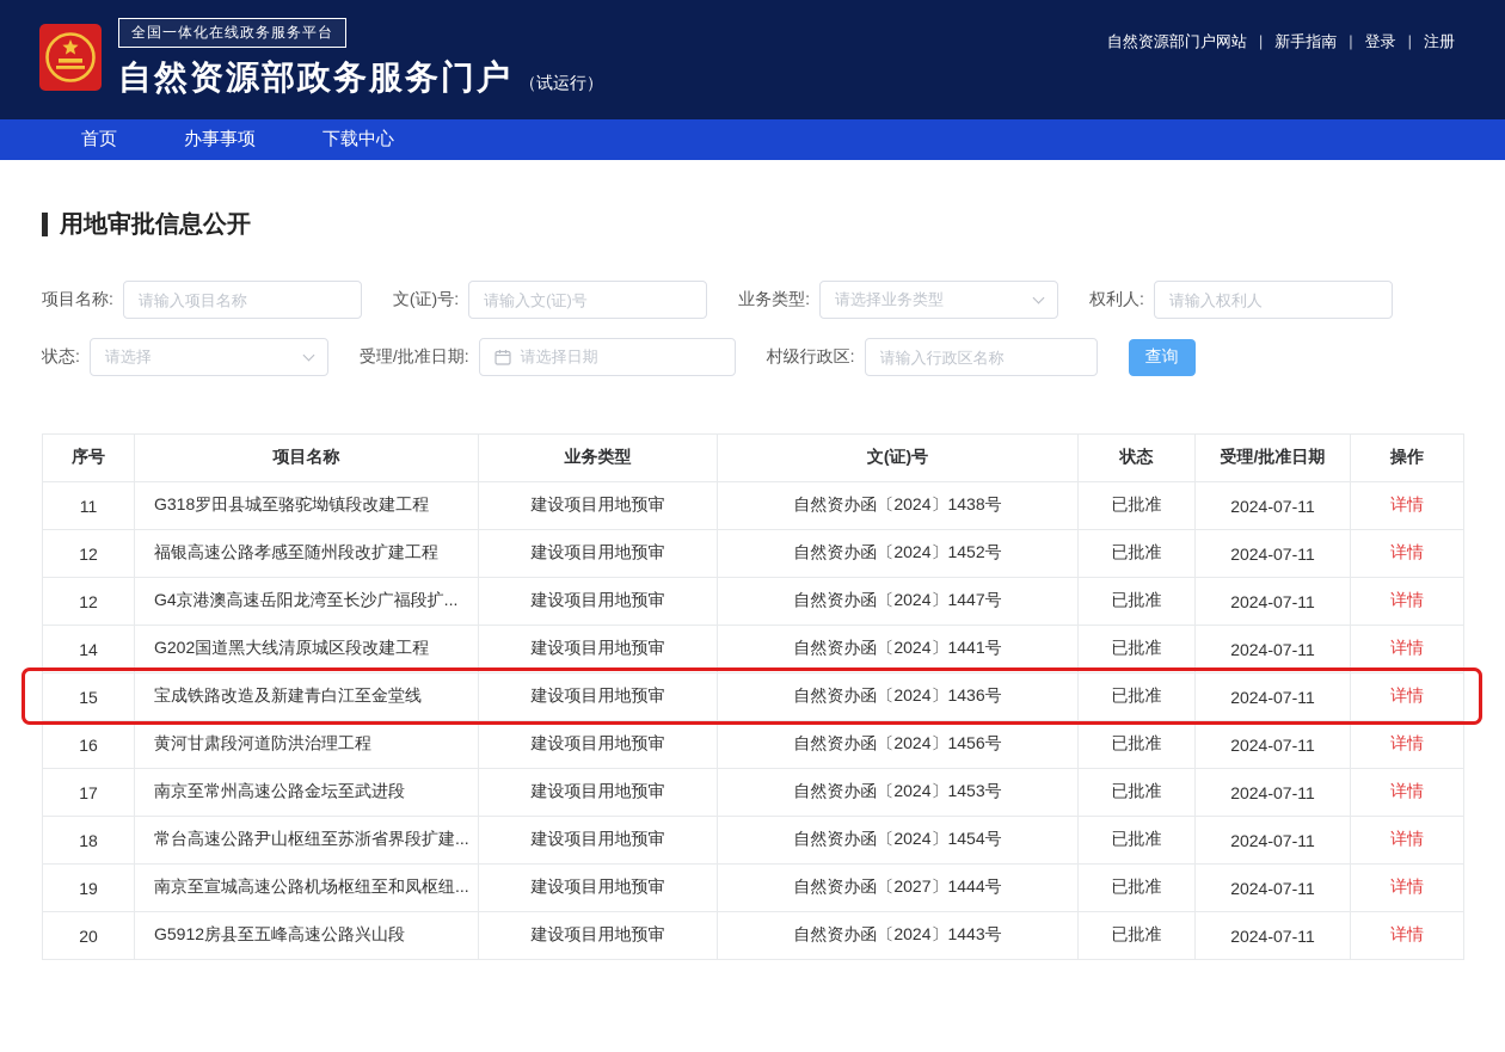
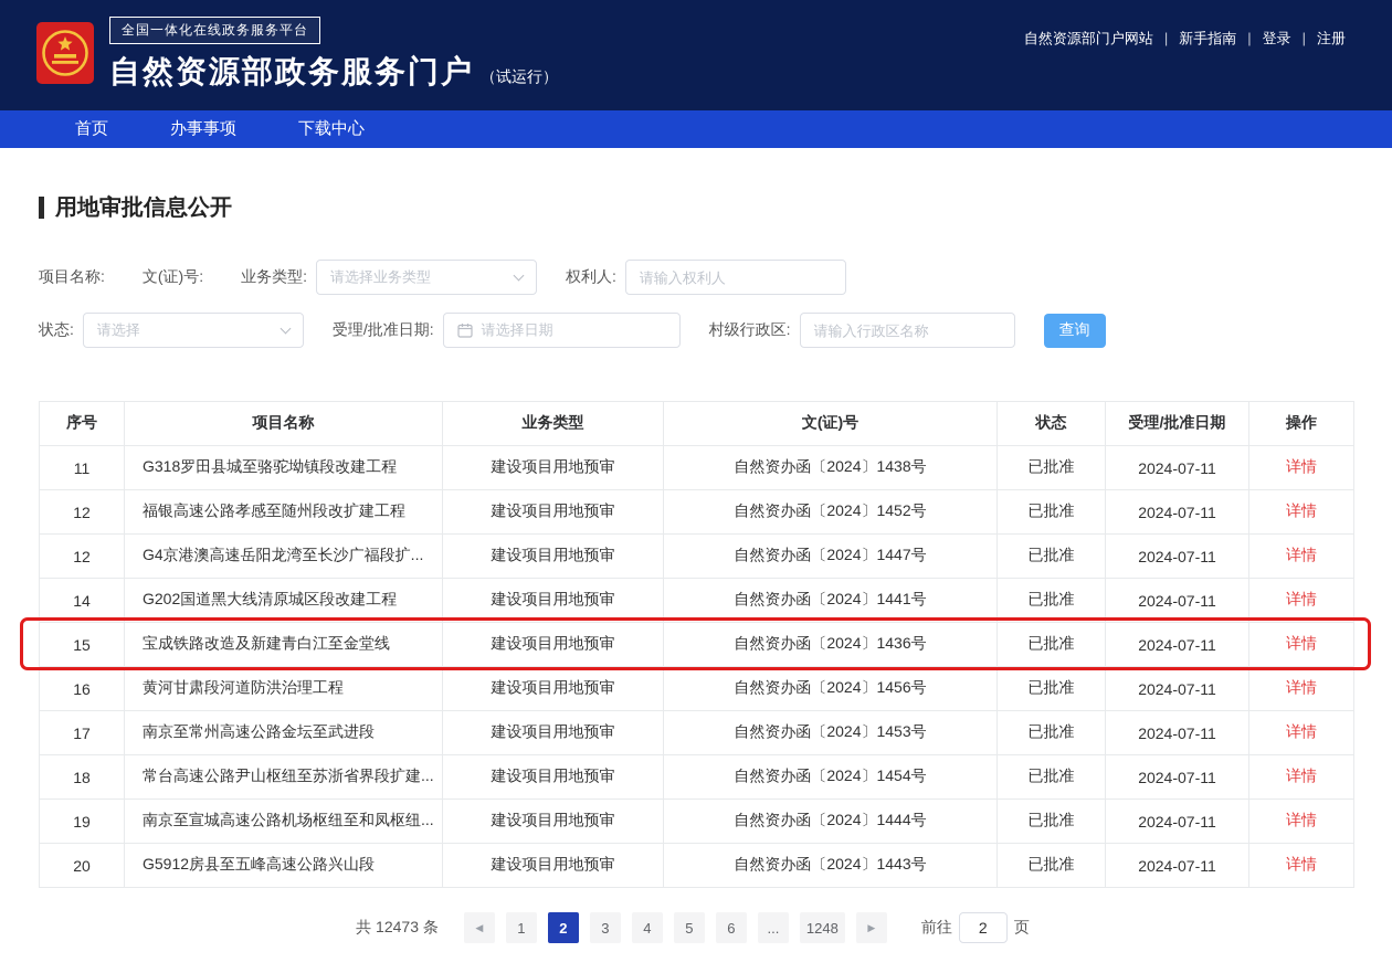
  全国一体化在线政务服务平台
  自然资源部政务服务门户
  （试运行）
  自然资源部门户网站 | 新手指南 | 登录 | 注册
  首页
  办事事项
  下载中心
  用地审批信息公开
  项目名称:
- 请输入项目名称
  文(证)号:
- 请输入文(证)号
  业务类型:
  请选择业务类型
  权利人:
  请输入权利人
  状态:
  请选择
  受理/批准日期:
  请选择日期
  村级行政区:
  请输入行政区名称
  查询
  序号	项目名称	业务类型	文(证)号	状态	受理/批准日期	操作
  11	G318罗田县城至骆驼坳镇段改建工程	建设项目用地预审	自然资办函〔2024〕1438号	已批准	2024-07-11	详情
  12	福银高速公路孝感至随州段改扩建工程	建设项目用地预审	自然资办函〔2024〕1452号	已批准	2024-07-11	详情
  12	G4京港澳高速岳阳龙湾至长沙广福段扩...	建设项目用地预审	自然资办函〔2024〕1447号	已批准	2024-07-11	详情
  14	G202国道黑大线清原城区段改建工程	建设项目用地预审	自然资办函〔2024〕1441号	已批准	2024-07-11	详情
  15	宝成铁路改造及新建青白江至金堂线	建设项目用地预审	自然资办函〔2024〕1436号	已批准	2024-07-11	详情
  16	黄河甘肃段河道防洪治理工程	建设项目用地预审	自然资办函〔2024〕1456号	已批准	2024-07-11	详情
  17	南京至常州高速公路金坛至武进段	建设项目用地预审	自然资办函〔2024〕1453号	已批准	2024-07-11	详情
  18	常台高速公路尹山枢纽至苏浙省界段扩建...	建设项目用地预审	自然资办函〔2024〕1454号	已批准	2024-07-11	详情
- 19	南京至宣城高速公路机场枢纽至和凤枢纽...	建设项目用地预审	自然资办函〔2027〕1444号	已批准	2024-07-11	详情
+ 19	南京至宣城高速公路机场枢纽至和凤枢纽...	建设项目用地预审	自然资办函〔2024〕1444号	已批准	2024-07-11	详情
  20	G5912房县至五峰高速公路兴山段	建设项目用地预审	自然资办函〔2024〕1443号	已批准	2024-07-11	详情
+ 共 12473 条
+ ◀
+ 1 2 3 4 5 6 ... 1248
+ ▶
+ 前往
+ 2
+ 页
